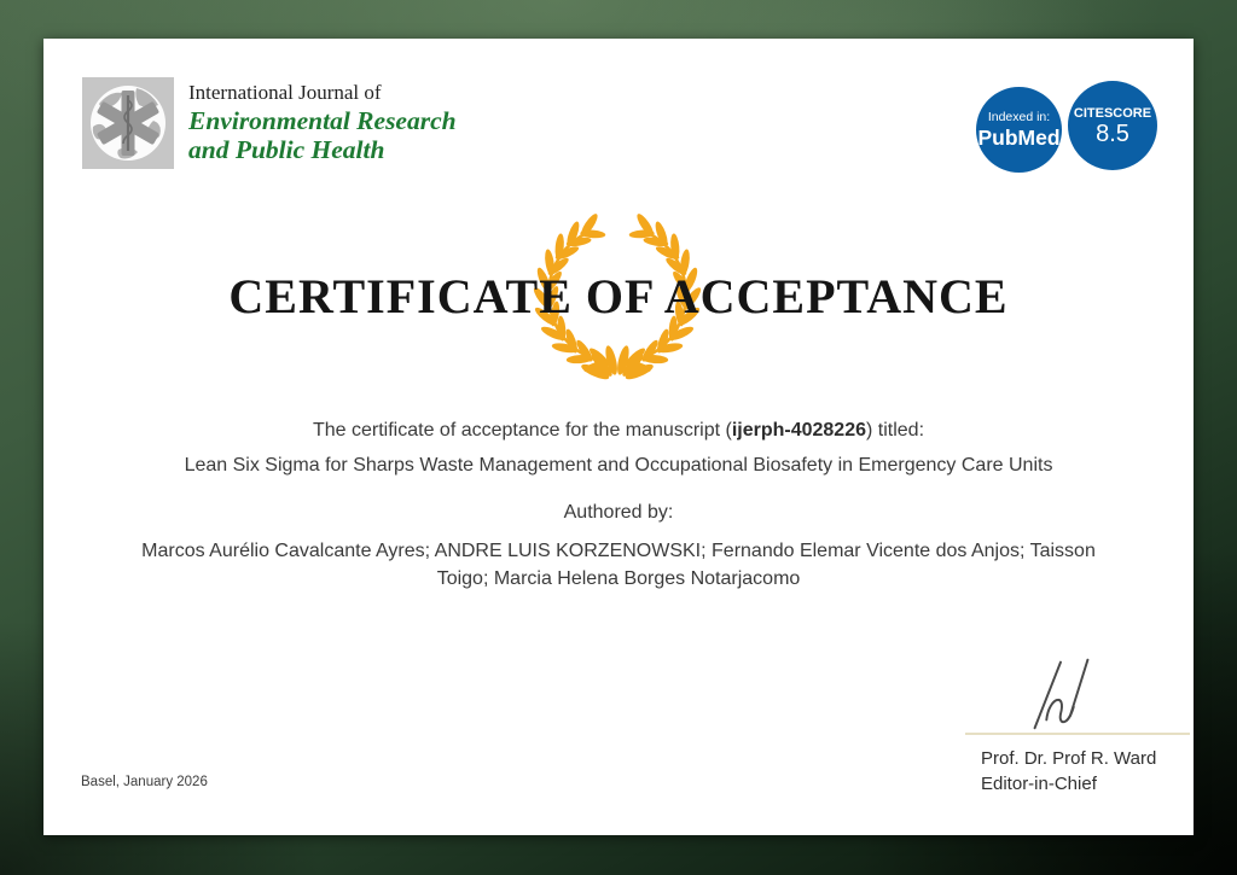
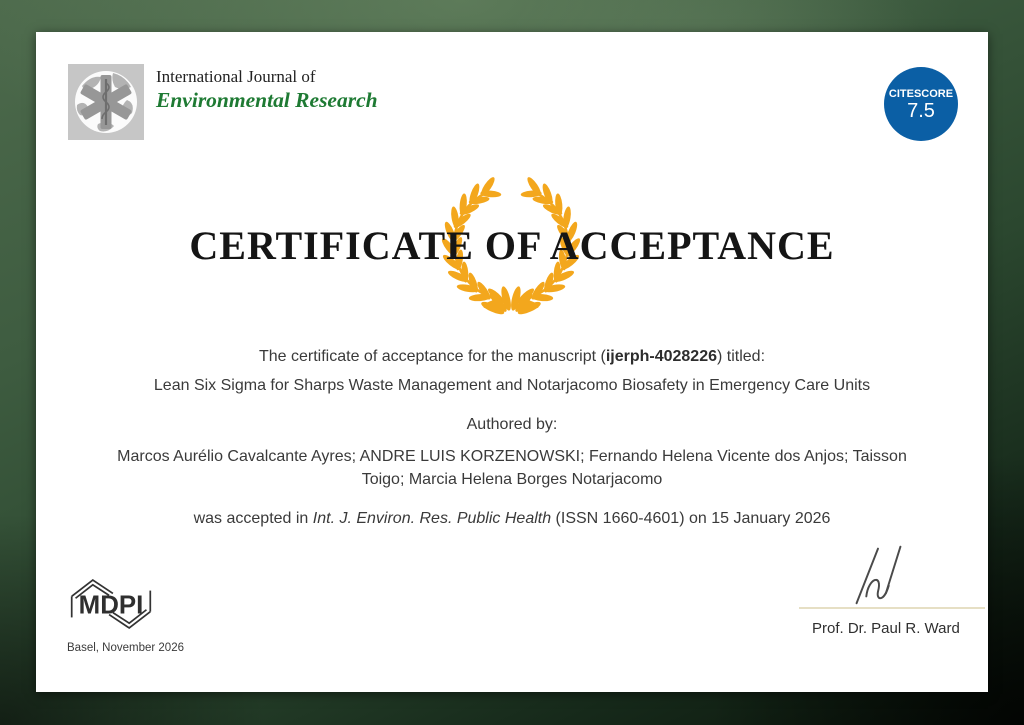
  International Journal of
  Environmental Research
- and Public Health
- Indexed in:
- PubMed
  CITESCORE
- 8.5
+ 7.5
  CERTIFICATE OF ACCEPTANCE
  The certificate of acceptance for the manuscript (ijerph-4028226) titled:
- Lean Six Sigma for Sharps Waste Management and Occupational Biosafety in Emergency Care Units
+ Lean Six Sigma for Sharps Waste Management and Notarjacomo Biosafety in Emergency Care Units
  Authored by:
- Marcos Aurélio Cavalcante Ayres; ANDRE LUIS KORZENOWSKI; Fernando Elemar Vicente dos Anjos; Taisson Toigo; Marcia Helena Borges Notarjacomo
+ Marcos Aurélio Cavalcante Ayres; ANDRE LUIS KORZENOWSKI; Fernando Helena Vicente dos Anjos; Taisson Toigo; Marcia Helena Borges Notarjacomo
+ was accepted in Int. J. Environ. Res. Public Health (ISSN 1660-4601) on 15 January 2026
+ MDPI
- Basel, January 2026
+ Basel, November 2026
- Prof. Dr. Prof R. Ward
+ Prof. Dr. Paul R. Ward
- Editor-in-Chief
